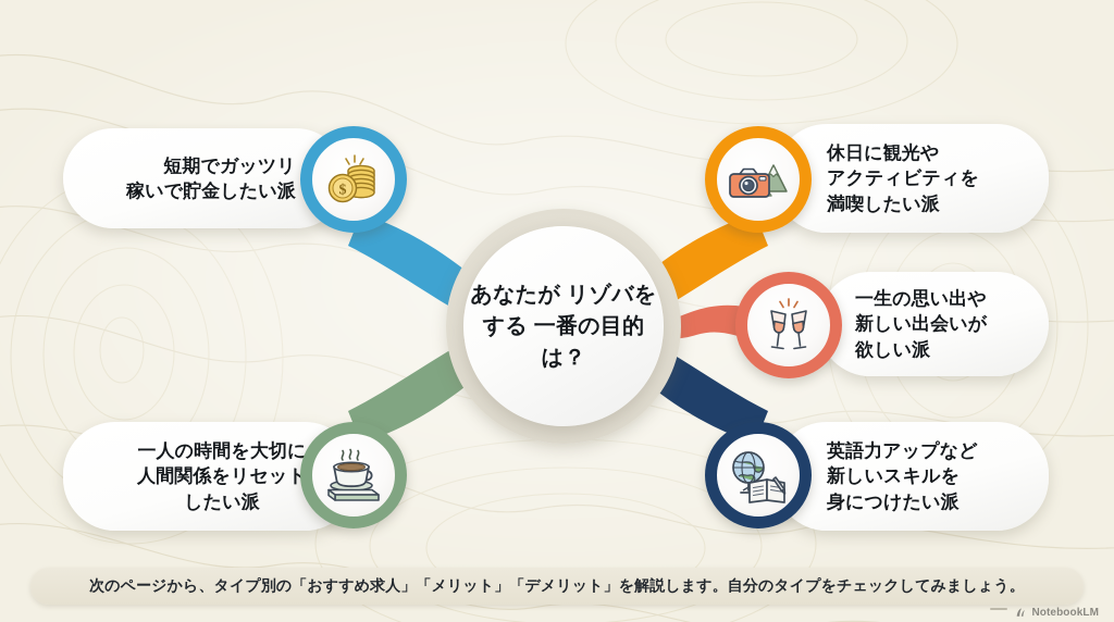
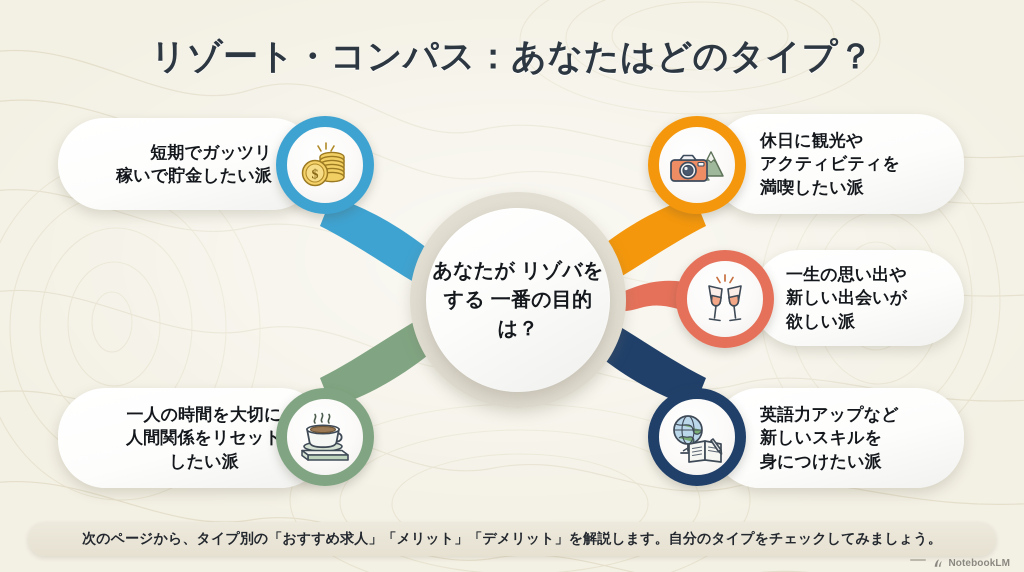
+ リゾート・コンパス：あなたはどのタイプ？
  あなたが リゾバをする 一番の目的は？
  短期でガッツリ
  稼いで貯金したい派
  休日に観光や
  アクティビティを
  満喫したい派
  一生の思い出や
  新しい出会いが
  欲しい派
  英語力アップなど
  新しいスキルを
  身につけたい派
  一人の時間を大切に
  人間関係をリセット
  したい派
  $
  次のページから、タイプ別の「おすすめ求人」「メリット」「デメリット」を解説します。自分のタイプをチェックしてみましょう。
  NotebookLM
